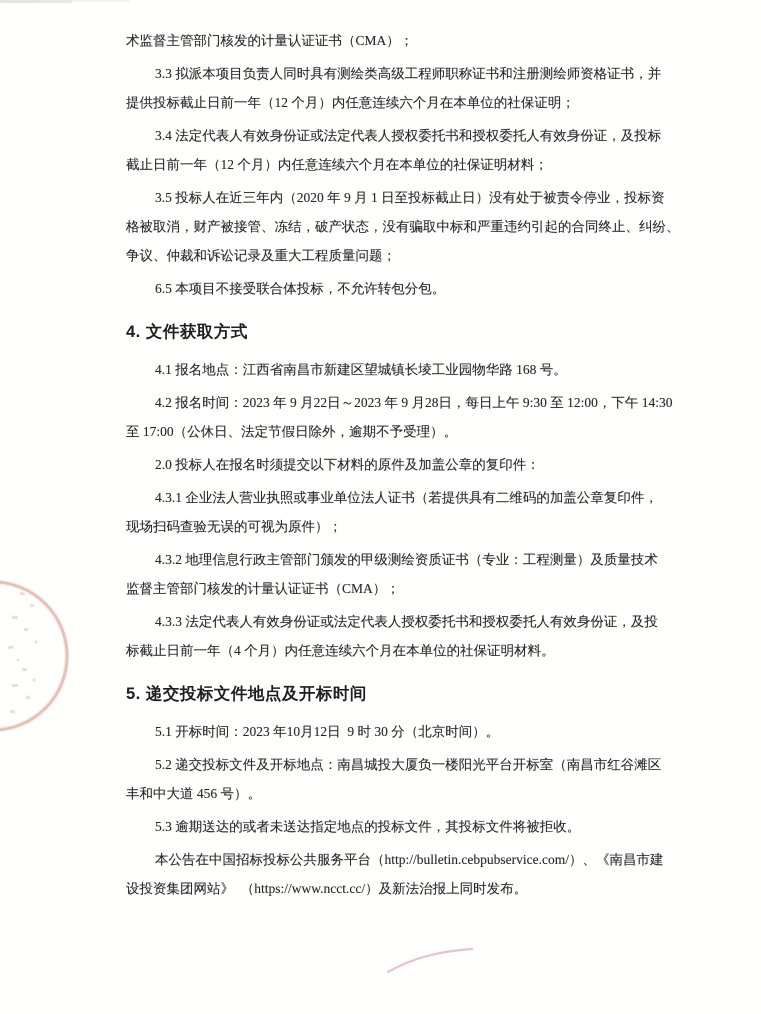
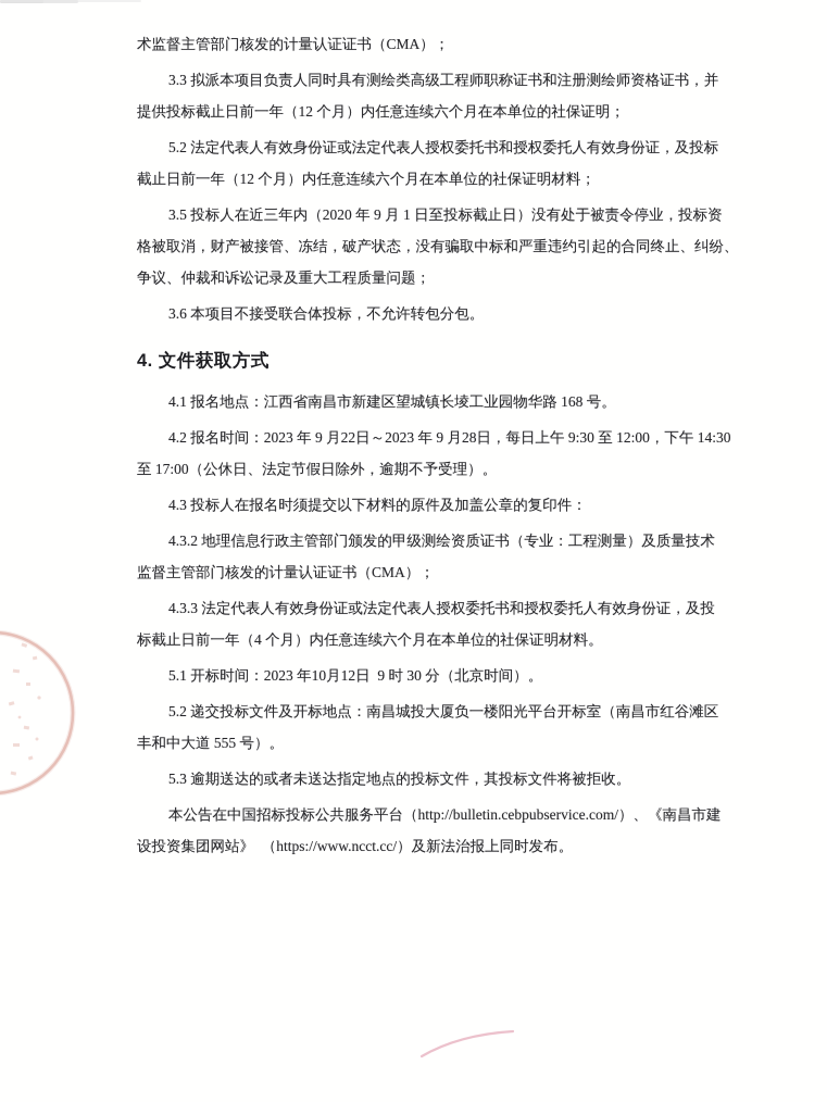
  术监督主管部门核发的计量认证证书（CMA）；
  3.3 拟派本项目负责人同时具有测绘类高级工程师职称证书和注册测绘师资格证书，并
  提供投标截止日前一年（12 个月）内任意连续六个月在本单位的社保证明；
- 3.4 法定代表人有效身份证或法定代表人授权委托书和授权委托人有效身份证，及投标
+ 5.2 法定代表人有效身份证或法定代表人授权委托书和授权委托人有效身份证，及投标
  截止日前一年（12 个月）内任意连续六个月在本单位的社保证明材料；
  3.5 投标人在近三年内（2020 年 9 月 1 日至投标截止日）没有处于被责令停业，投标资
  格被取消，财产被接管、冻结，破产状态，没有骗取中标和严重违约引起的合同终止、纠纷、
  争议、仲裁和诉讼记录及重大工程质量问题；
- 6.5 本项目不接受联合体投标，不允许转包分包。
+ 3.6 本项目不接受联合体投标，不允许转包分包。
  4. 文件获取方式
  4.1 报名地点：江西省南昌市新建区望城镇长堎工业园物华路 168 号。
  4.2 报名时间：2023 年 9 月22日～2023 年 9 月28日，每日上午 9:30 至 12:00，下午 14:30
  至 17:00（公休日、法定节假日除外，逾期不予受理）。
- 2.0 投标人在报名时须提交以下材料的原件及加盖公章的复印件：
+ 4.3 投标人在报名时须提交以下材料的原件及加盖公章的复印件：
- 4.3.1 企业法人营业执照或事业单位法人证书（若提供具有二维码的加盖公章复印件，
- 现场扫码查验无误的可视为原件）；
  4.3.2 地理信息行政主管部门颁发的甲级测绘资质证书（专业：工程测量）及质量技术
  监督主管部门核发的计量认证证书（CMA）；
  4.3.3 法定代表人有效身份证或法定代表人授权委托书和授权委托人有效身份证，及投
  标截止日前一年（4 个月）内任意连续六个月在本单位的社保证明材料。
- 5. 递交投标文件地点及开标时间
  5.1 开标时间：2023 年10月12日 9 时 30 分（北京时间）。
  5.2 递交投标文件及开标地点：南昌城投大厦负一楼阳光平台开标室（南昌市红谷滩区
- 丰和中大道 456 号）。
+ 丰和中大道 555 号）。
  5.3 逾期送达的或者未送达指定地点的投标文件，其投标文件将被拒收。
  本公告在中国招标投标公共服务平台（http://bulletin.cebpubservice.com/）、《南昌市建
  设投资集团网站》 （https://www.ncct.cc/）及新法治报上同时发布。
